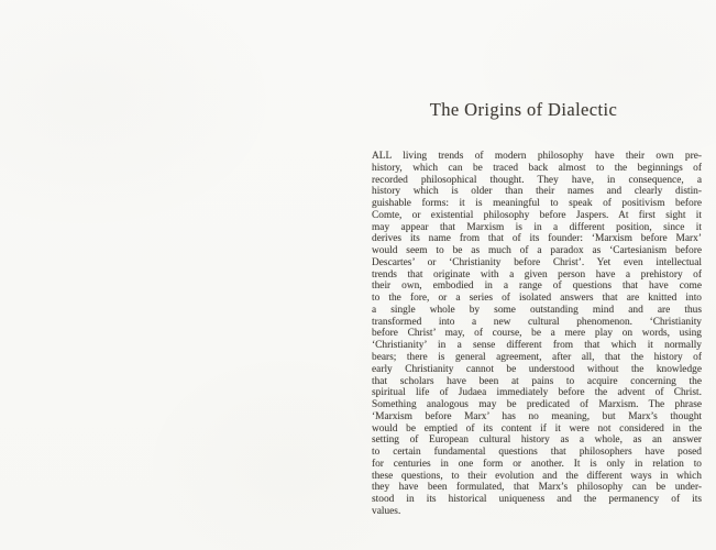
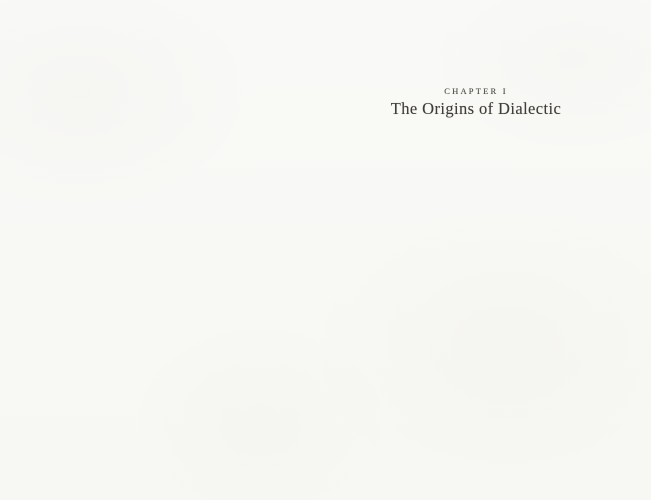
+ CHAPTER I
  The Origins of Dialectic
- ALL living trends of modern philosophy have their own pre-
- history, which can be traced back almost to the beginnings of
- recorded philosophical thought. They have, in consequence, a
- history which is older than their names and clearly distin-
- guishable forms: it is meaningful to speak of positivism before
- Comte, or existential philosophy before Jaspers. At first sight it
- may appear that Marxism is in a different position, since it
- derives its name from that of its founder: ‘Marxism before Marx’
- would seem to be as much of a paradox as ‘Cartesianism before
- Descartes’ or ‘Christianity before Christ’. Yet even intellectual
- trends that originate with a given person have a prehistory of
- their own, embodied in a range of questions that have come
- to the fore, or a series of isolated answers that are knitted into
- a single whole by some outstanding mind and are thus
- transformed into a new cultural phenomenon. ‘Christianity
- before Christ’ may, of course, be a mere play on words, using
- ‘Christianity’ in a sense different from that which it normally
- bears; there is general agreement, after all, that the history of
- early Christianity cannot be understood without the knowledge
- that scholars have been at pains to acquire concerning the
- spiritual life of Judaea immediately before the advent of Christ.
- Something analogous may be predicated of Marxism. The phrase
- ‘Marxism before Marx’ has no meaning, but Marx’s thought
- would be emptied of its content if it were not considered in the
- setting of European cultural history as a whole, as an answer
- to certain fundamental questions that philosophers have posed
- for centuries in one form or another. It is only in relation to
- these questions, to their evolution and the different ways in which
- they have been formulated, that Marx’s philosophy can be under-
- stood in its historical uniqueness and the permanency of its
- values.
